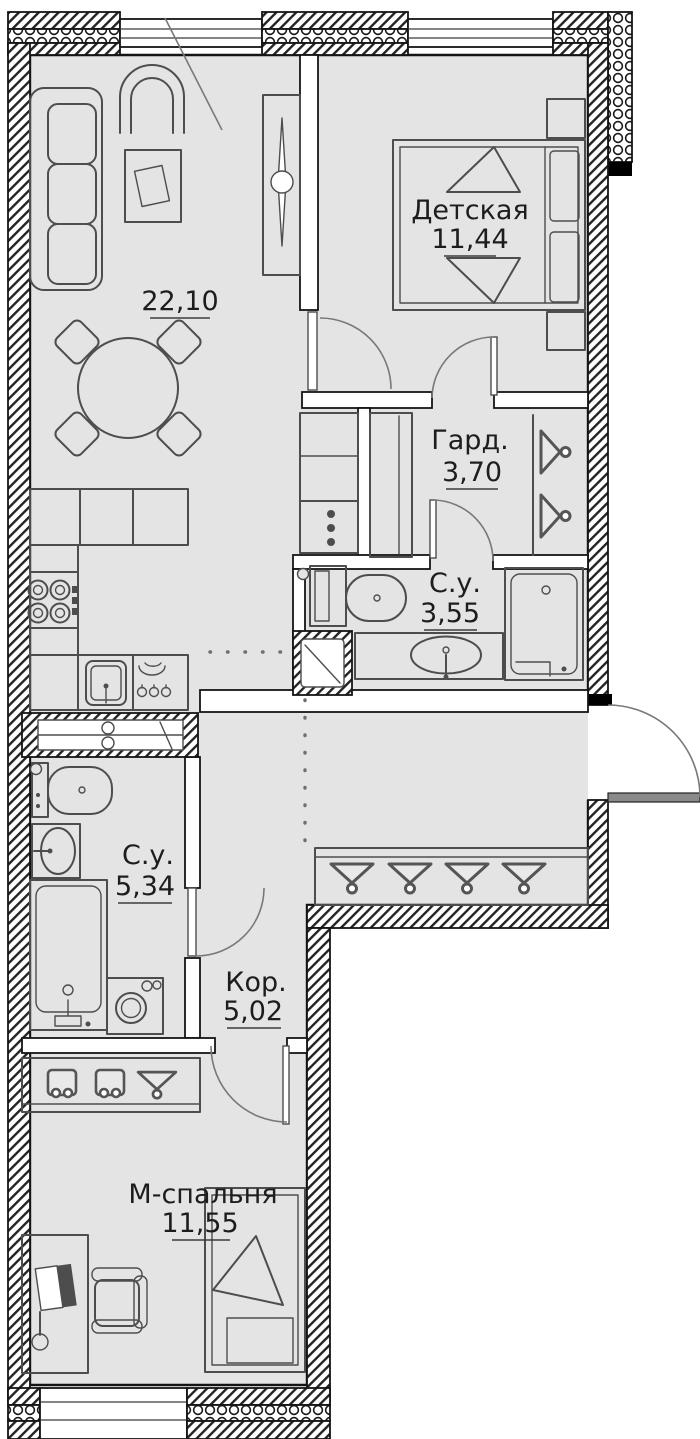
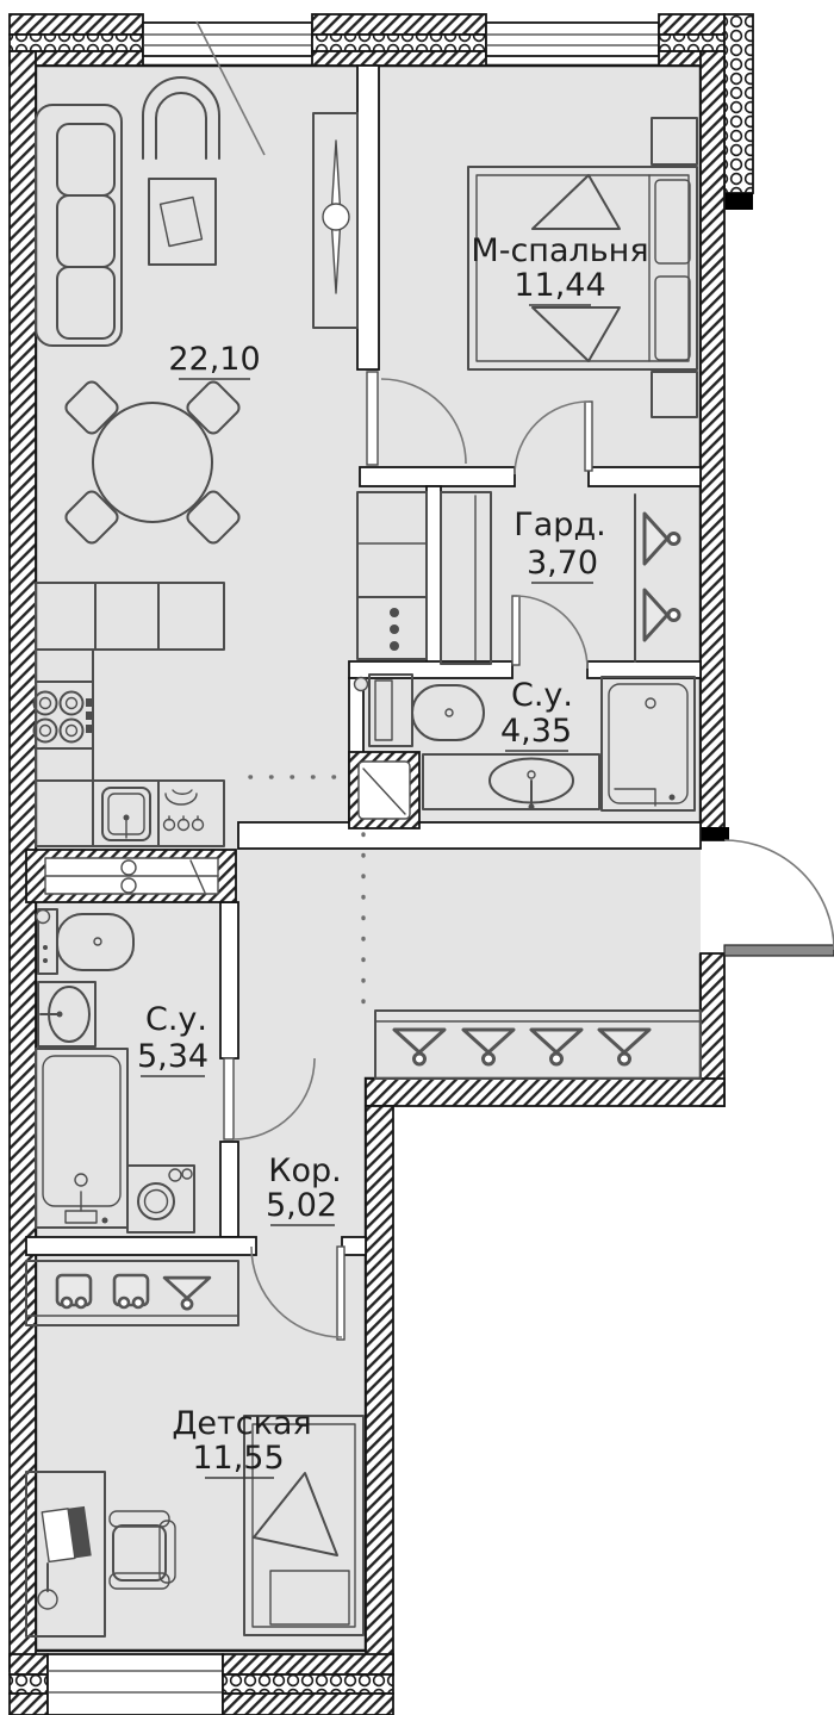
  22,10
- Детская
+ М-спальня
  11,44
  Гард.
  3,70
  С.у.
- 3,55
+ 4,35
  С.у.
  5,34
  Кор.
  5,02
- М-спальня
+ Детская
  11,55
